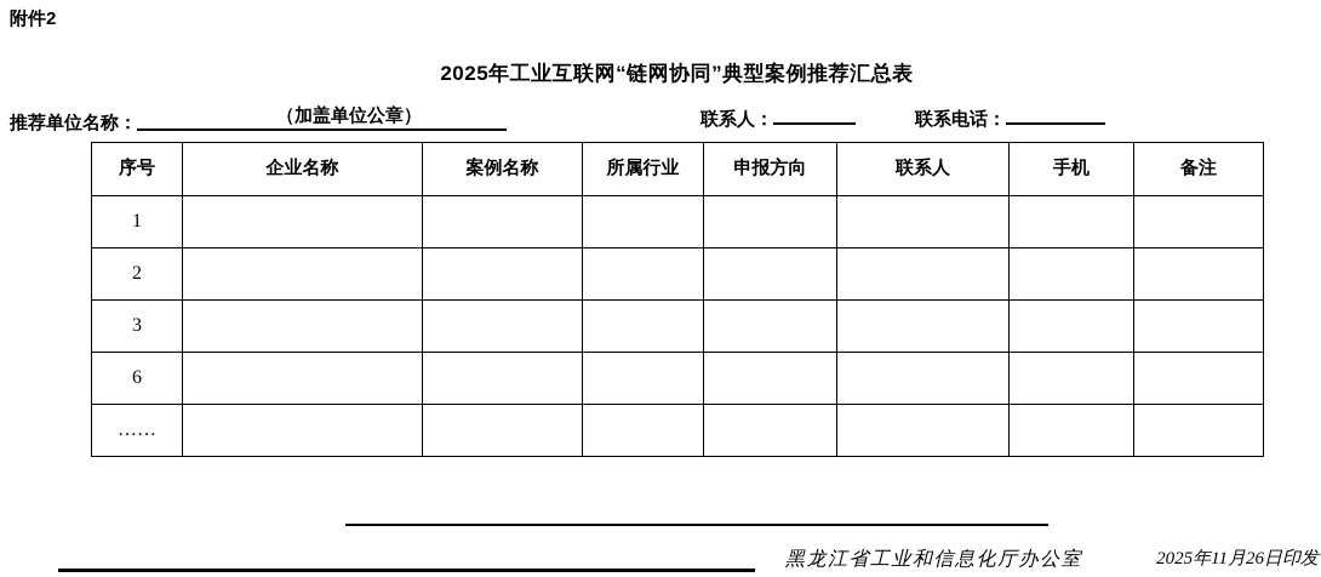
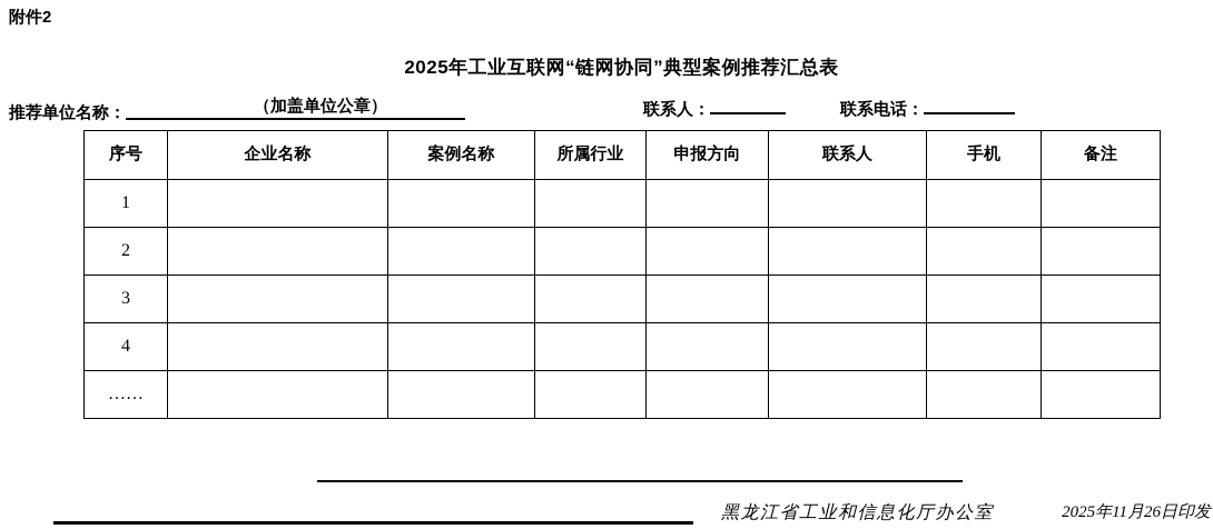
  附件2
  2025年工业互联网“链网协同”典型案例推荐汇总表
  推荐单位名称：
  （加盖单位公章）
  联系人：
  联系电话：
  序号	企业名称	案例名称	所属行业	申报方向	联系人	手机	备注
  1
  2
  3
- 6
+ 4
  ……
  黑龙江省工业和信息化厅办公室
  2025年11月26日印发
